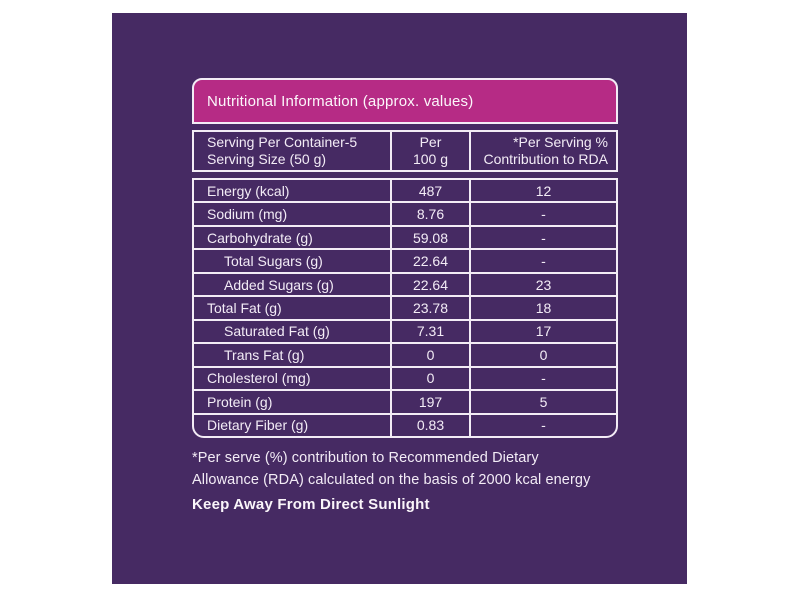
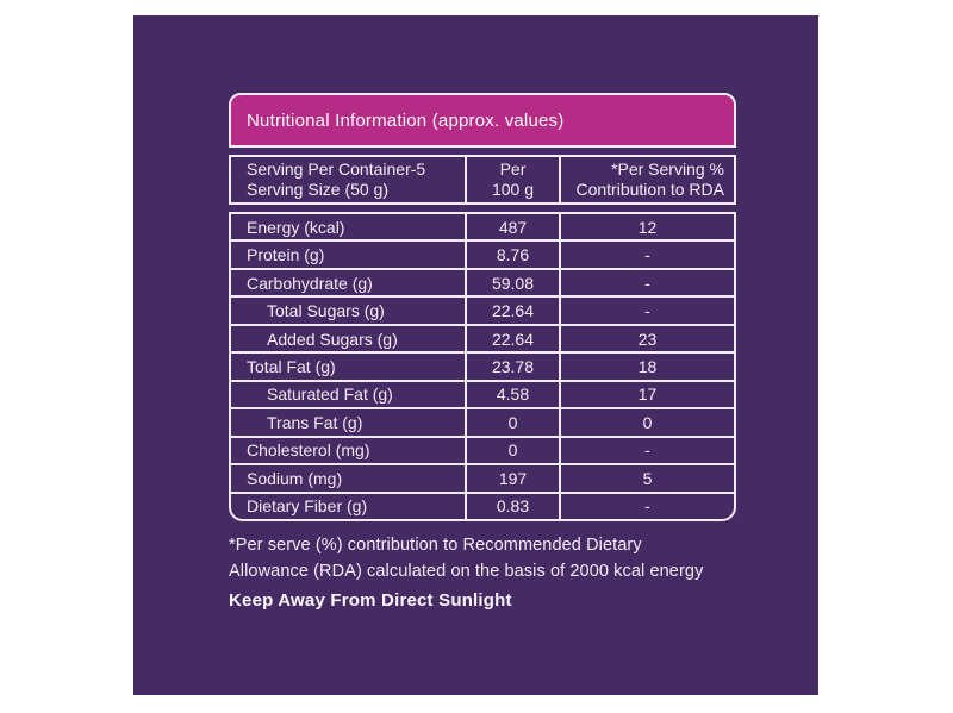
  Nutritional Information (approx. values)
  Serving Per Container-5
  Serving Size (50 g)
  Per
  100 g
  *Per Serving %
  Contribution to RDA
  Energy (kcal)
  487
  12
- Sodium (mg)
+ Protein (g)
  8.76
  -
  Carbohydrate (g)
  59.08
  -
  Total Sugars (g)
  22.64
  -
  Added Sugars (g)
  22.64
  23
  Total Fat (g)
  23.78
  18
  Saturated Fat (g)
- 7.31
+ 4.58
  17
  Trans Fat (g)
  0
  0
  Cholesterol (mg)
  0
  -
- Protein (g)
+ Sodium (mg)
  197
  5
  Dietary Fiber (g)
  0.83
  -
  *Per serve (%) contribution to Recommended Dietary
  Allowance (RDA) calculated on the basis of 2000 kcal energy
  Keep Away From Direct Sunlight
